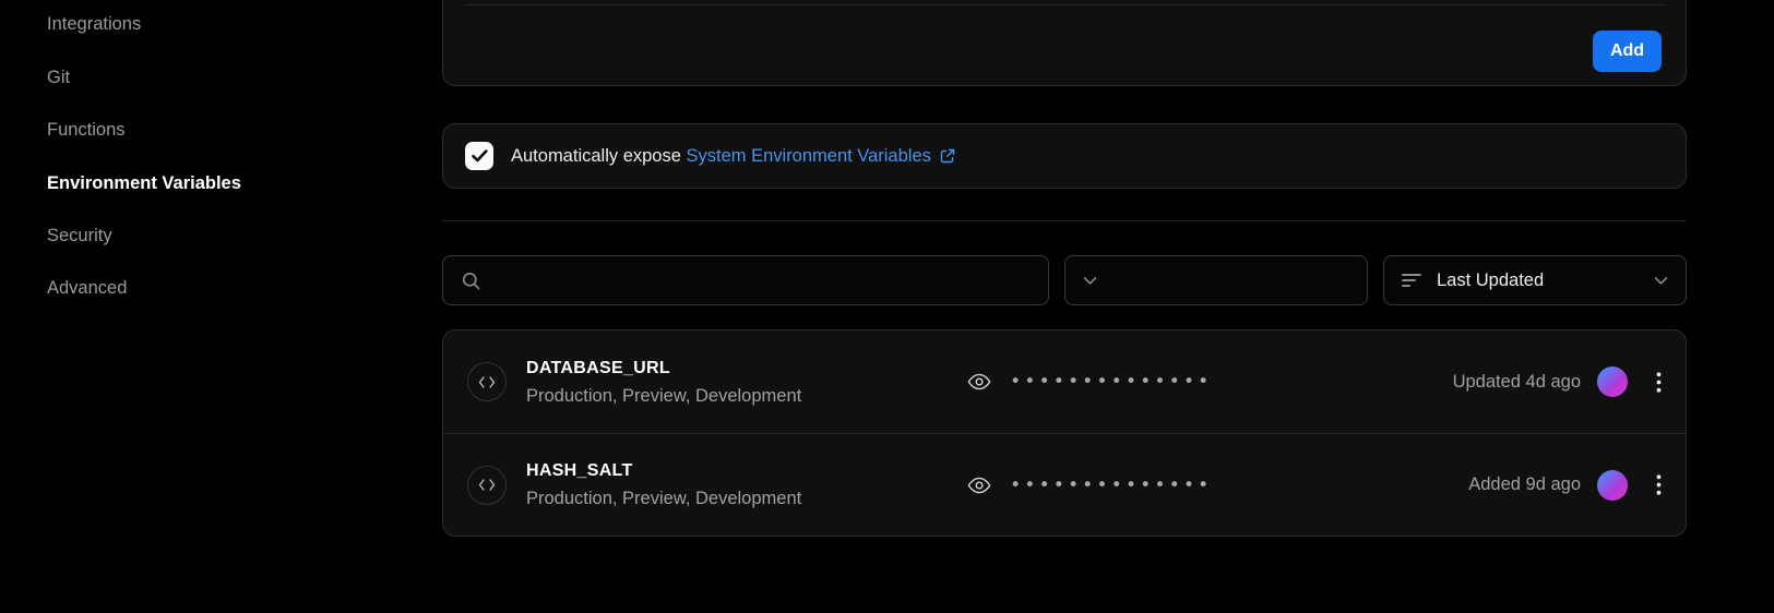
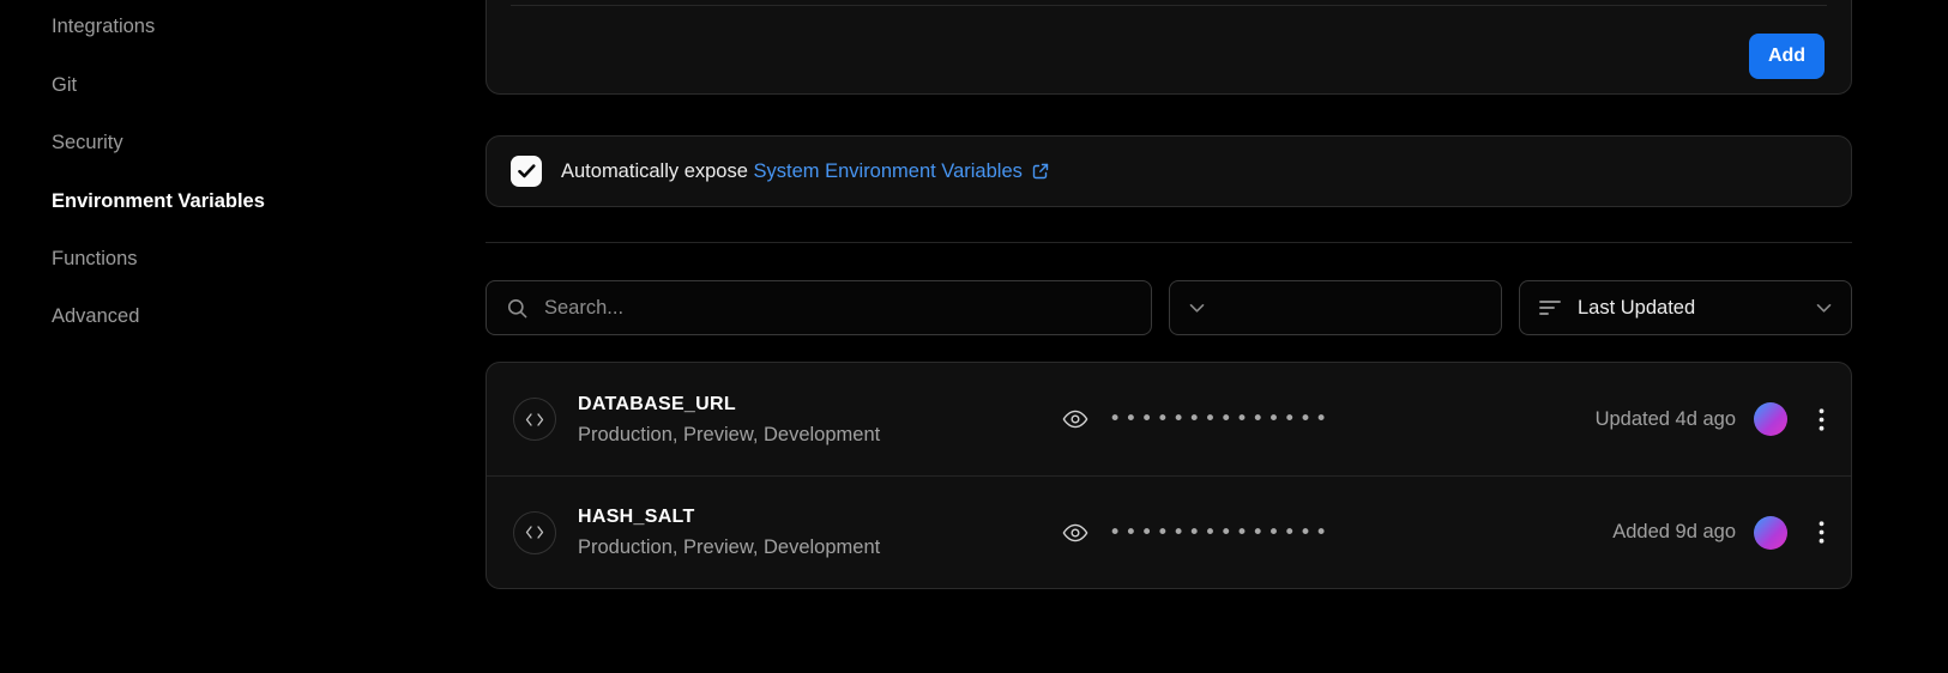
  Integrations
  Git
- Functions
+ Security
  Environment Variables
- Security
+ Functions
  Advanced
  Add
  Automatically expose
  System Environment Variables
+ Search...
  Last Updated
  DATABASE_URL
  Production, Preview, Development
  ••••••••••••••
  Updated 4d ago
  HASH_SALT
  Production, Preview, Development
  ••••••••••••••
  Added 9d ago
